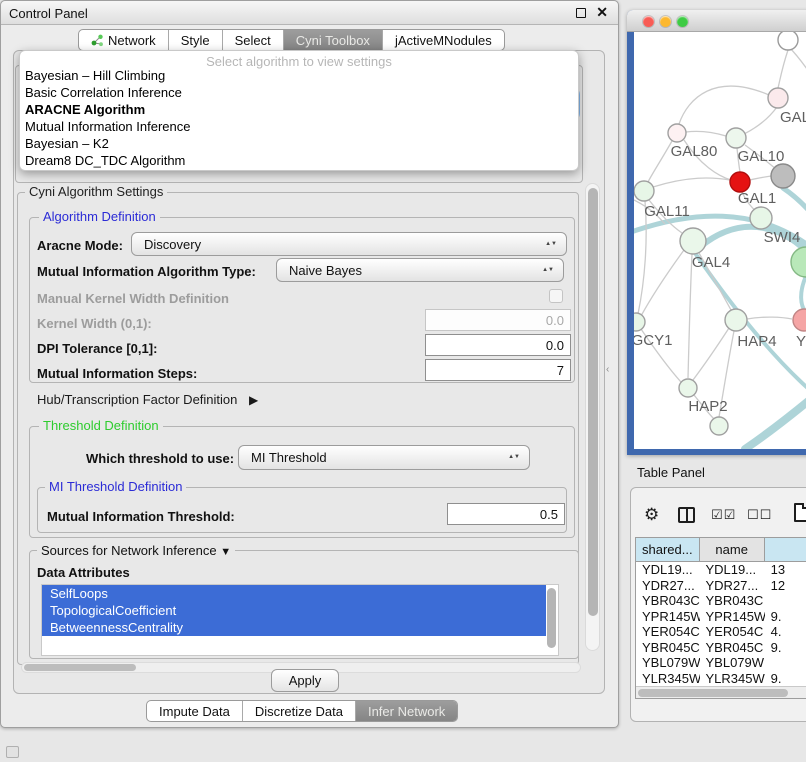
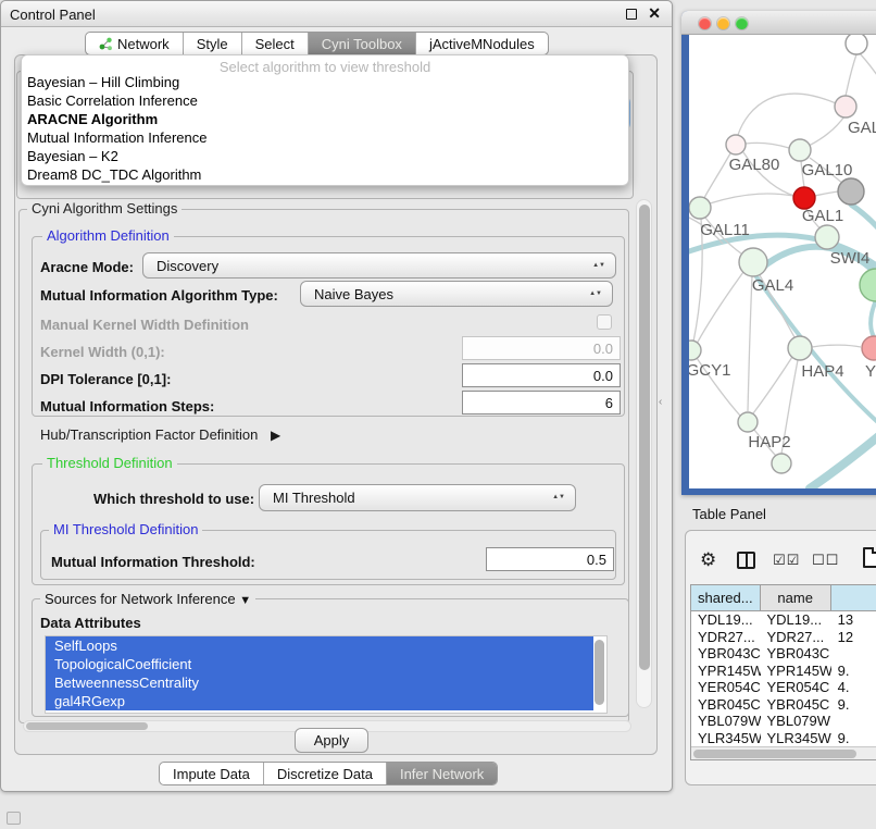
  Control Panel
  ✕
  Network
  Style
  Select
  Cyni Toolbox
  jActiveMNodules
- Select algorithm to view settings
+ Select algorithm to view threshold
  Bayesian – Hill Climbing
  Basic Correlation Inference
  ARACNE Algorithm
  Mutual Information Inference
  Bayesian – K2
  Dream8 DC_TDC Algorithm
  Cyni Algorithm Settings
  Algorithm Definition
  Aracne Mode:
  Discovery
  Mutual Information Algorithm Type:
  Naive Bayes
  Manual Kernel Width Definition
  Kernel Width (0,1):
  0.0
  DPI Tolerance [0,1]:
  0.0
  Mutual Information Steps:
- 7
+ 6
  Hub/Transcription Factor Definition ▶
  Threshold Definition
  Which threshold to use:
  MI Threshold
  MI Threshold Definition
  Mutual Information Threshold:
  0.5
  Sources for Network Inference ▼
  Data Attributes
  SelfLoops
  TopologicalCoefficient
  BetweennessCentrality
+ gal4RGexp
  Apply
  Impute Data
  Discretize Data
  Infer Network
  ‹
  GAL80
  GAL10
  GAL1
  GAL11
  SWI4
  GAL4
  GCY1
  HAP4
  Y
  HAP2
  Table Panel
  ⚙
  ☑☑
  ☐☐
  shared...
  name
  YDL19...
  YDL19...
  13
  YDR27...
  YDR27...
  12
  YBR043C
  YBR043C
  YPR145W
  YPR145W
  9.
  YER054C
  YER054C
  4.
  YBR045C
  YBR045C
  9.
  YBL079W
  YBL079W
  YLR345W
  YLR345W
  9.
